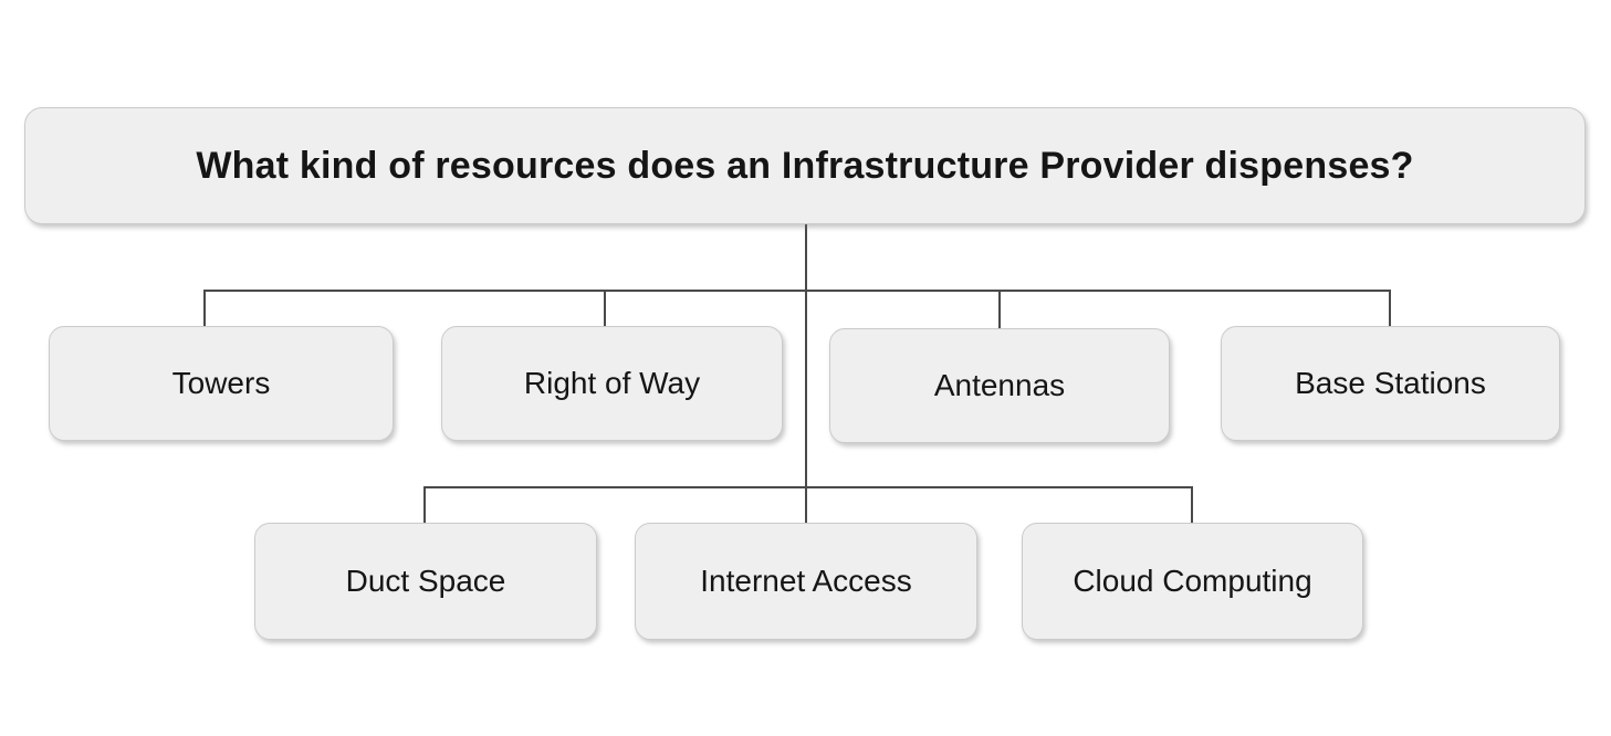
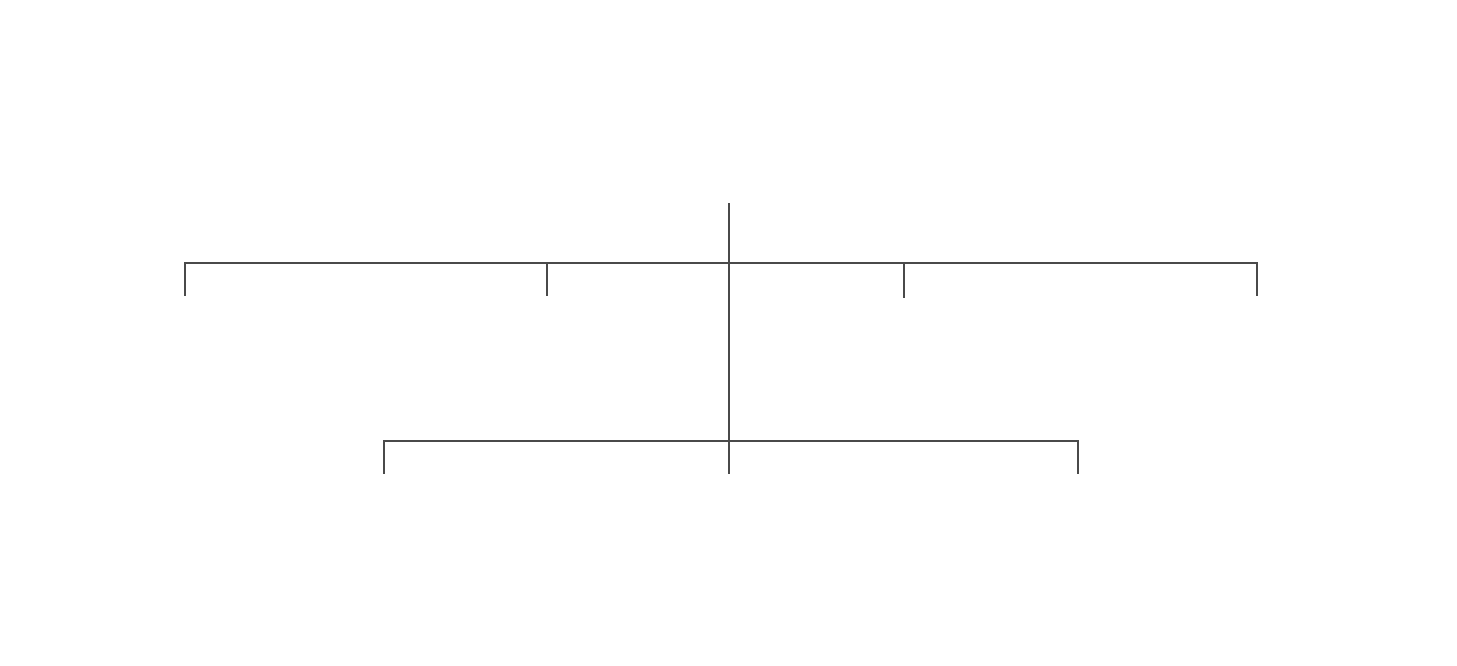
- What kind of resources does an Infrastructure Provider dispenses?
- Towers
- Right of Way
- Antennas
- Base Stations
- Duct Space
- Internet Access
- Cloud Computing
